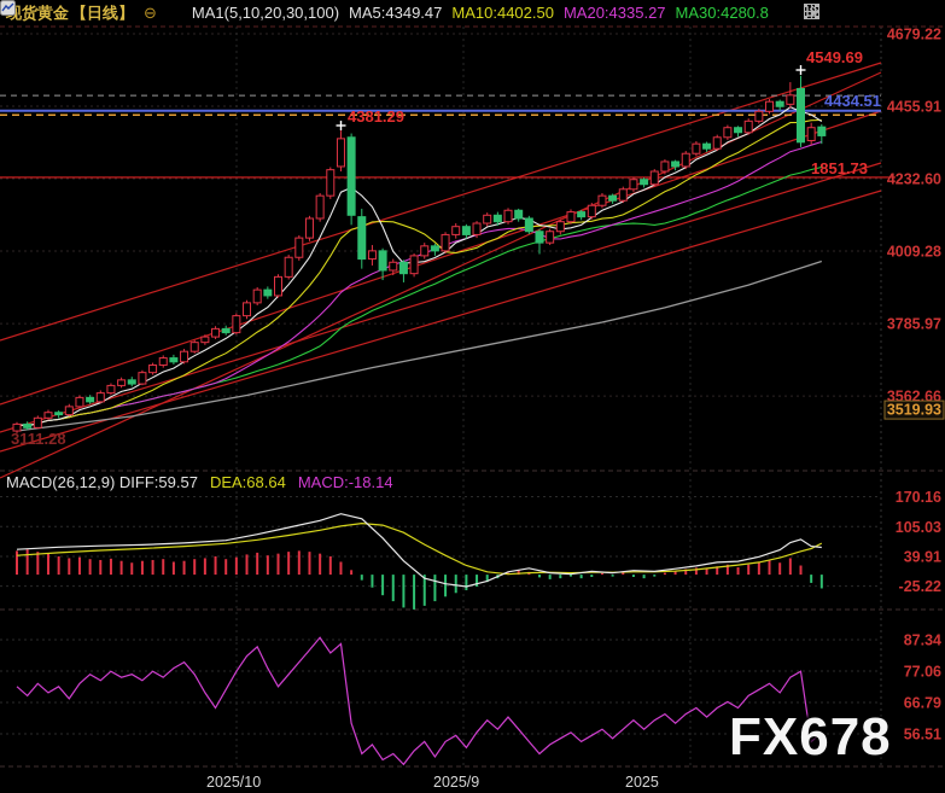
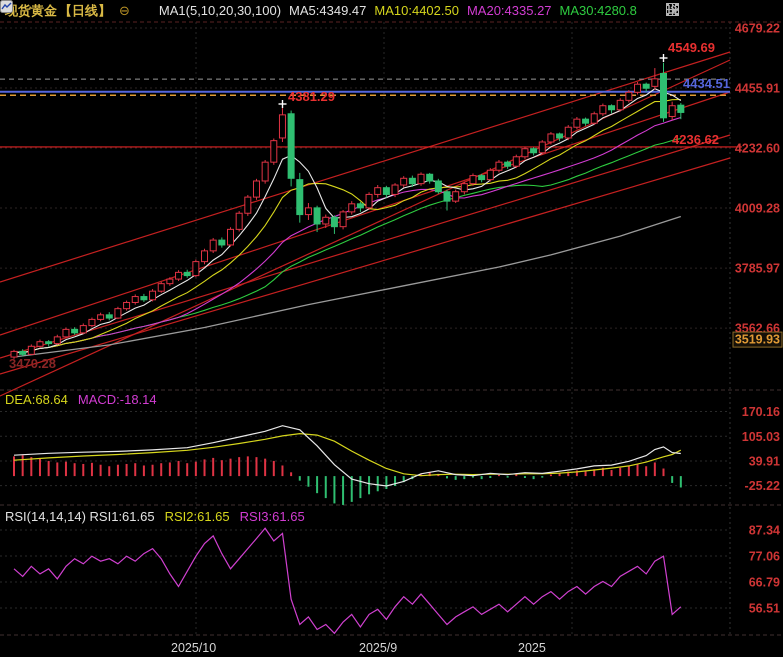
  4381.29
  4549.69
- 1851.73
+ 4236.62
- 3111.28
+ 3470.28
  4434.51
  4679.22
  4455.91
  4232.60
  4009.28
  3785.97
  3562.66
  170.16
  105.03
  39.91
  -25.22
  87.34
  77.06
  66.79
  56.51
  3519.93
  货黄金
  【日线】
  ⊖
  MA1(5,10,20,30,100)
  MA5:4349.47
  MA10:4402.50
  MA20:4335.27
  MA30:4280.8
- MACD(26,12,9) DIFF:59.57
  DEA:68.64
  MACD:-18.14
+ RSI(14,14,14) RSI1:61.65
+ RSI2:61.65
+ RSI3:61.65
  2025/10
  2025/9
- FX678
